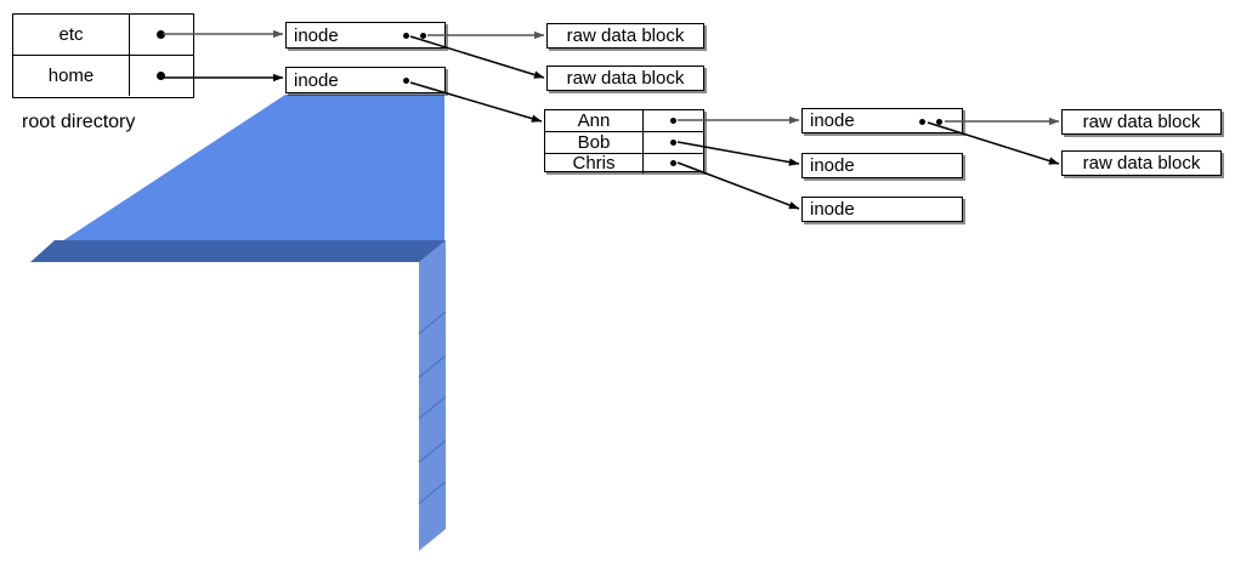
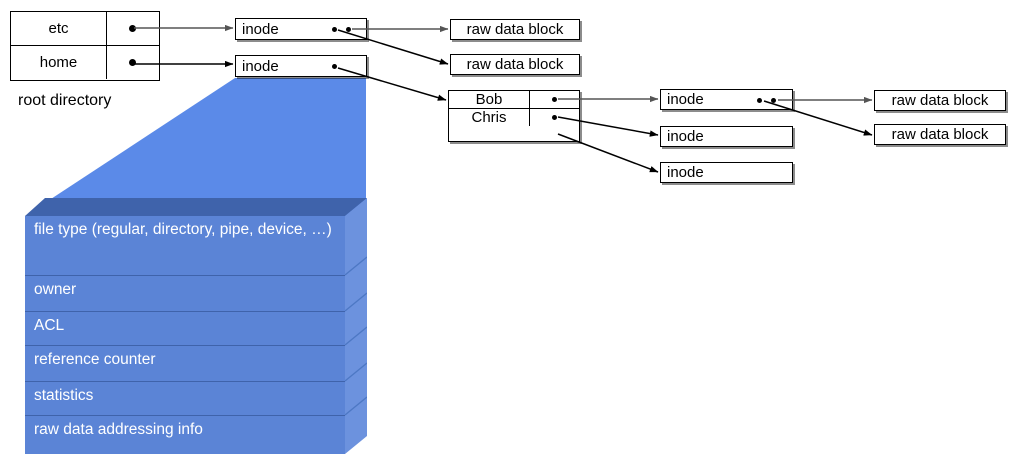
  etc
  home
  root directory
  inode
  inode
  raw data block
  raw data block
- Ann
  Bob
  Chris
  inode
  inode
  inode
  raw data block
  raw data block
+ file type (regular, directory, pipe, device, …)
+ owner
+ ACL
+ reference counter
+ statistics
+ raw data addressing info
